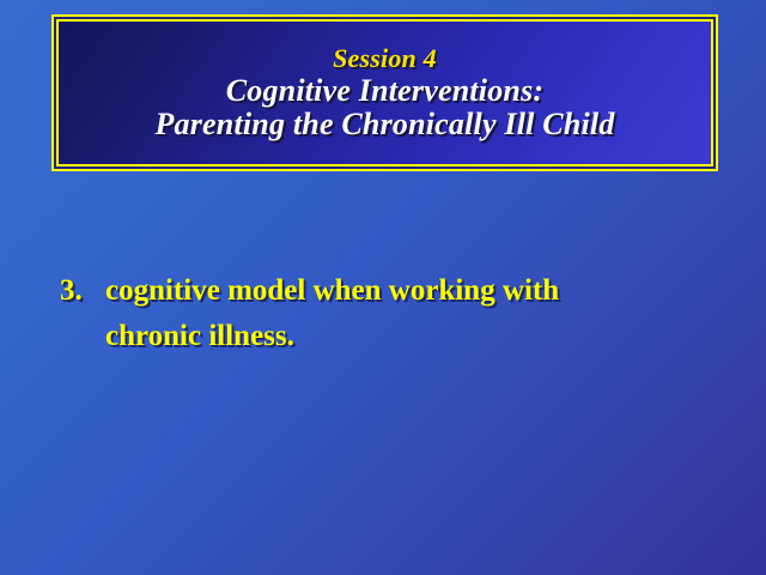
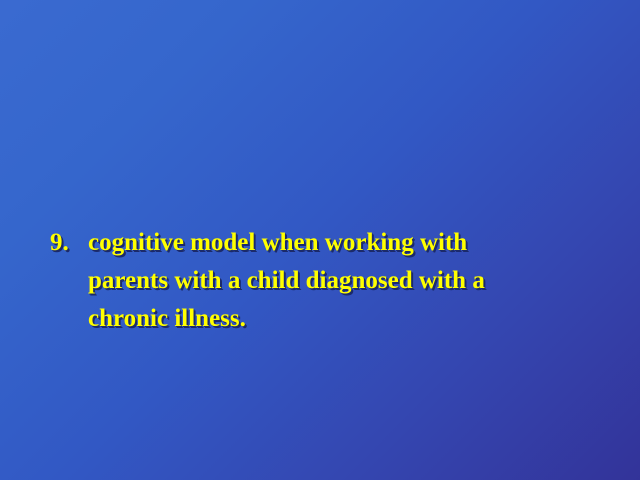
- Session 4
- Cognitive Interventions:
- Parenting the Chronically Ill Child
- 3.
+ 9.
  cognitive model when working with
+ parents with a child diagnosed with a
  chronic illness.
